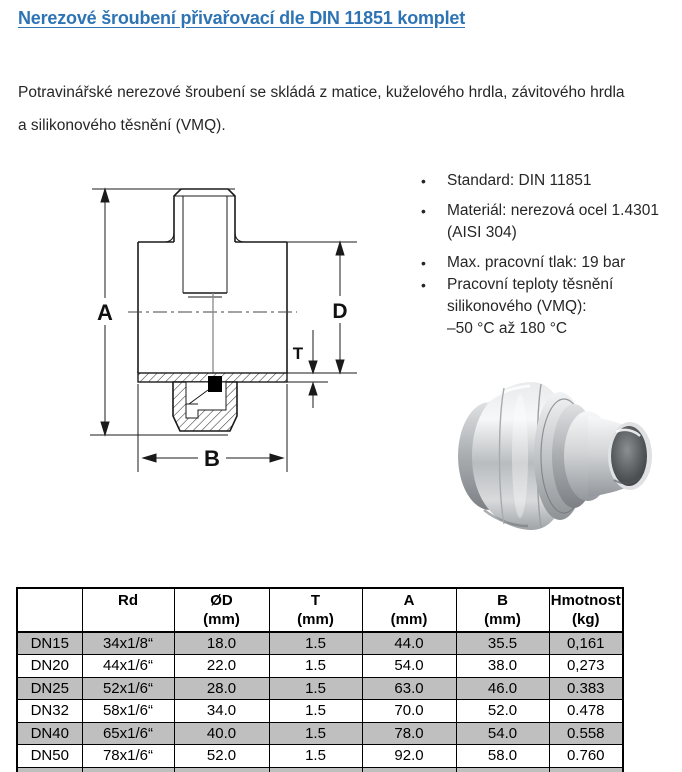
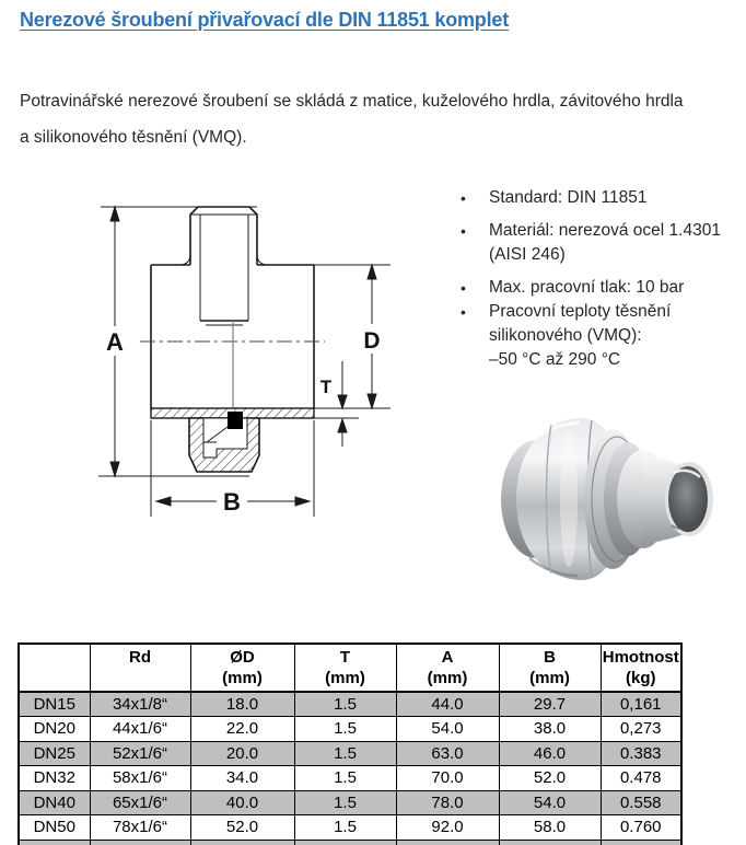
  Nerezové šroubení přivařovací dle DIN 11851 komplet
  Potravinářské nerezové šroubení se skládá z matice, kuželového hrdla, závitového hrdla
  a silikonového těsnění (VMQ).
  A
  D
  T
  B
  •
  Standard: DIN 11851
  •
  Materiál: nerezová ocel 1.4301
- (AISI 304)
+ (AISI 246)
  •
- Max. pracovní tlak: 19 bar
+ Max. pracovní tlak: 10 bar
  •
  Pracovní teploty těsnění
  silikonového (VMQ):
- –50 °C až 180 °C
+ –50 °C až 290 °C
  	Rd	ØD(mm)	T(mm)	A(mm)	B(mm)	Hmotnost(kg)
- DN15	34x1/8“	18.0	1.5	44.0	35.5	0,161
+ DN15	34x1/8“	18.0	1.5	44.0	29.7	0,161
  DN20	44x1/6“	22.0	1.5	54.0	38.0	0,273
- DN25	52x1/6“	28.0	1.5	63.0	46.0	0.383
+ DN25	52x1/6“	20.0	1.5	63.0	46.0	0.383
  DN32	58x1/6“	34.0	1.5	70.0	52.0	0.478
  DN40	65x1/6“	40.0	1.5	78.0	54.0	0.558
  DN50	78x1/6“	52.0	1.5	92.0	58.0	0.760
